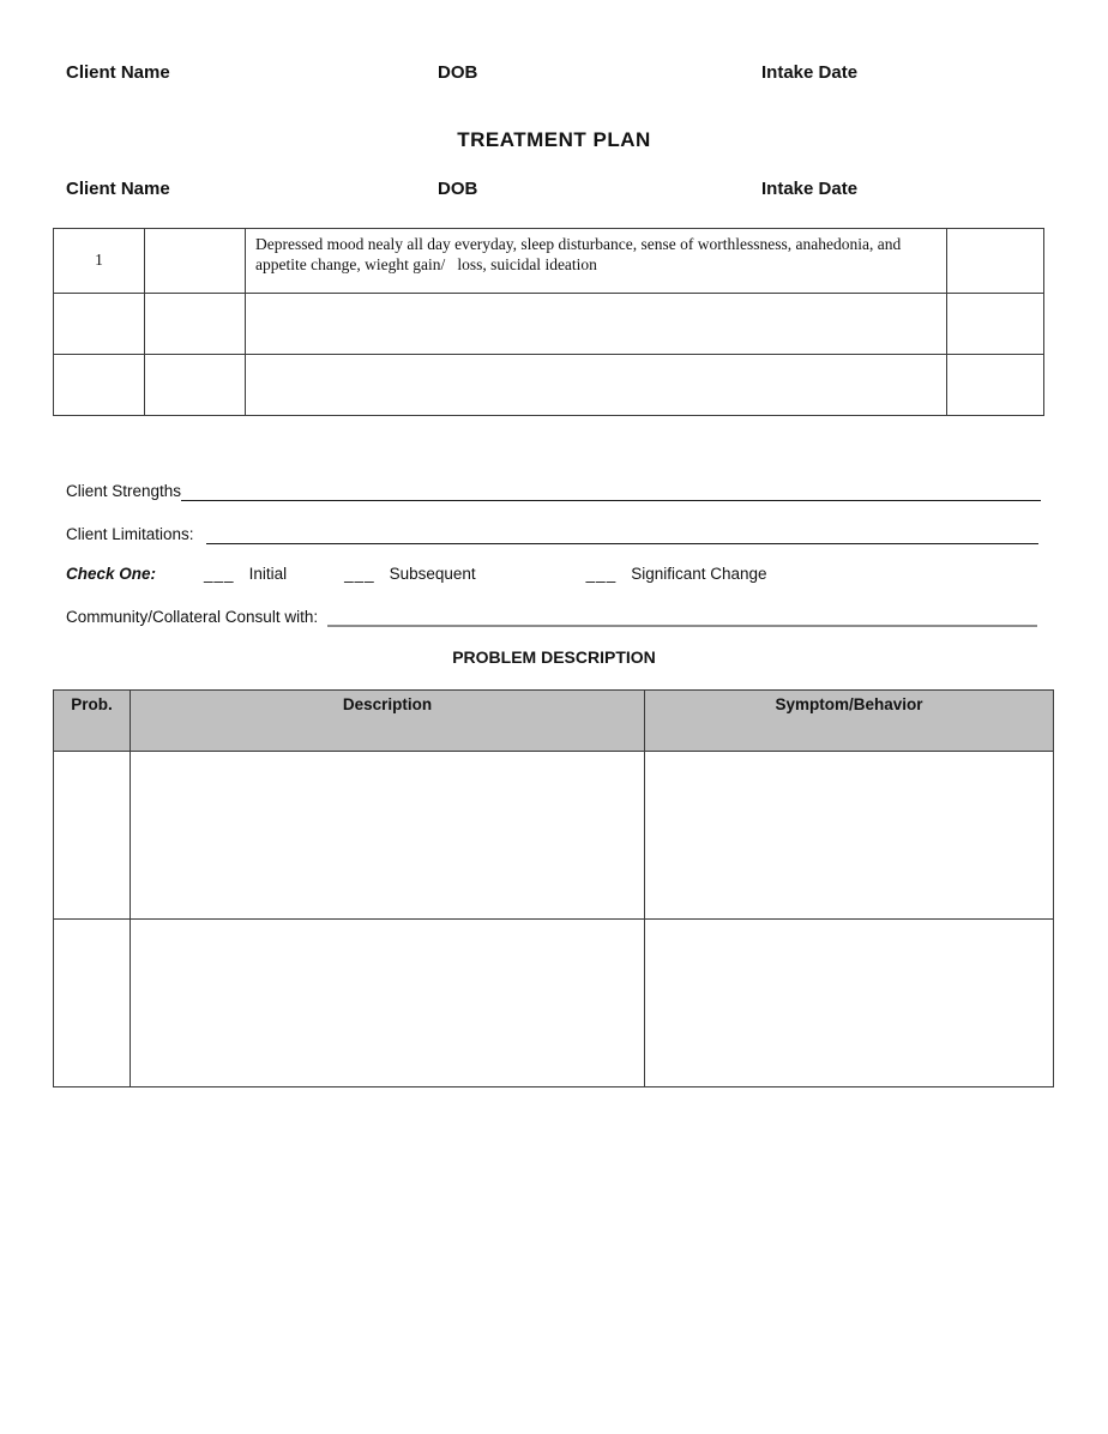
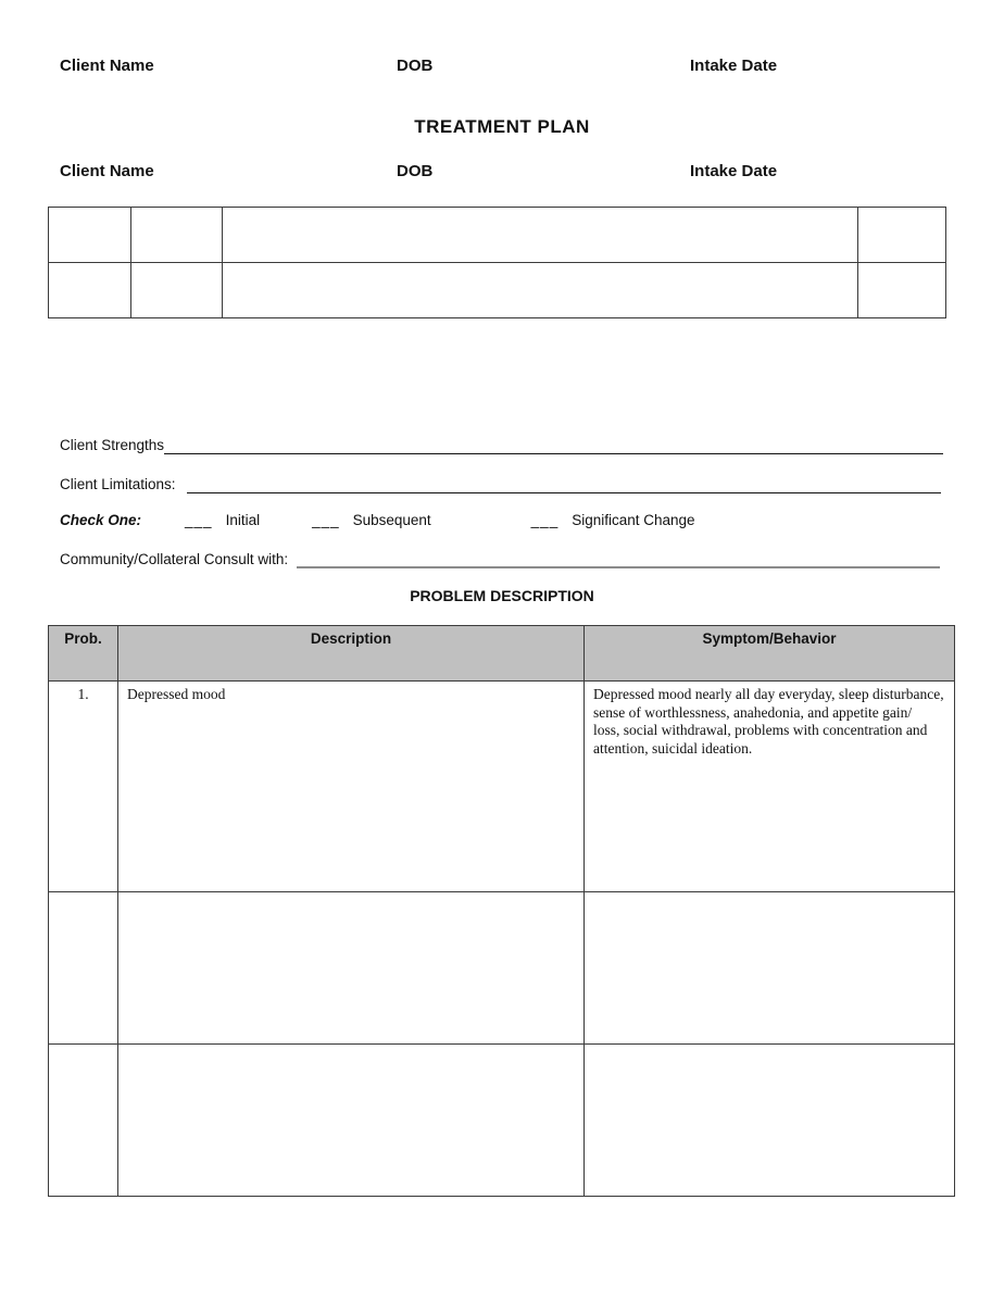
  Client Name
  DOB
  Intake Date
  TREATMENT PLAN
  Client Name
  DOB
  Intake Date
- 1		Depressed mood nealy all day everyday, sleep disturbance, sense of worthlessness, anahedonia, and appetite change, wieght gain/ loss, suicidal ideation
  Client Strengths
  Client Limitations:
  Check One:
  ___
  Initial
  ___
  Subsequent
  ___
  Significant Change
  Community/Collateral Consult with:
  PROBLEM DESCRIPTION
  Prob.	Description	Symptom/Behavior
+ 1.	Depressed mood	Depressed mood nearly all day everyday, sleep disturbance, sense of worthlessness, anahedonia, and appetite gain/ loss, social withdrawal, problems with concentration and attention, suicidal ideation.
